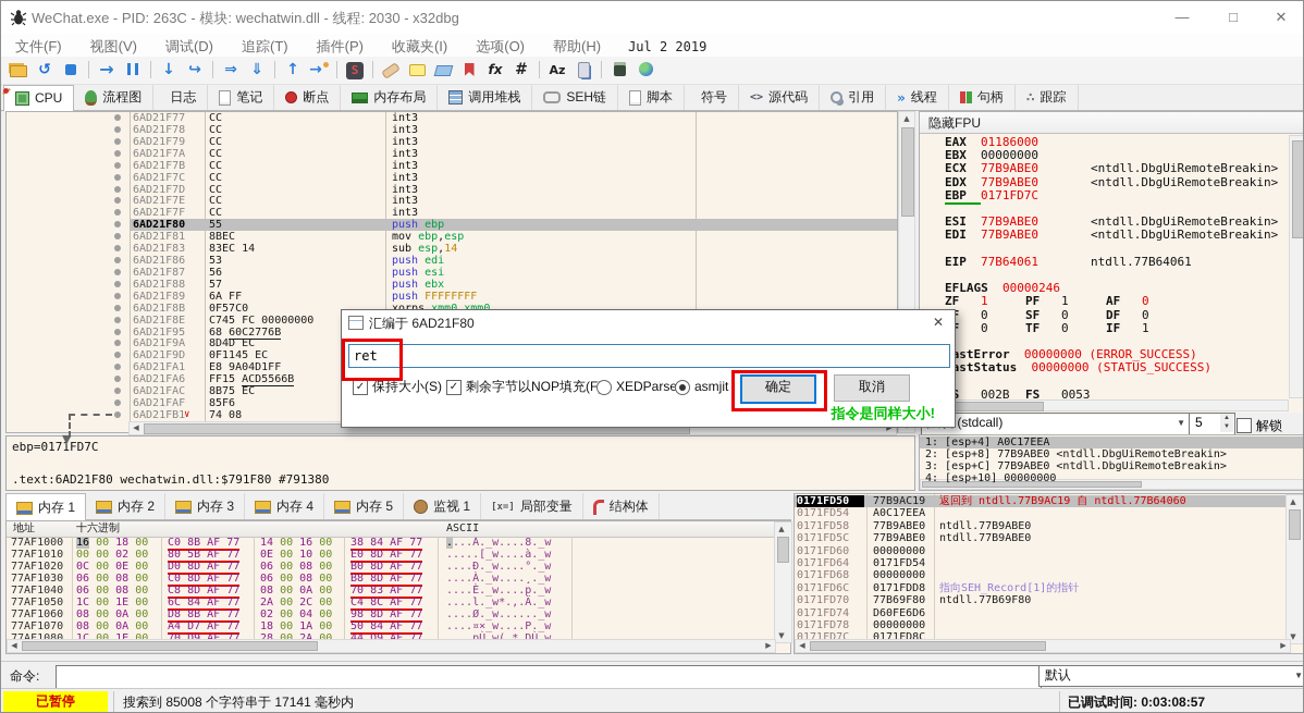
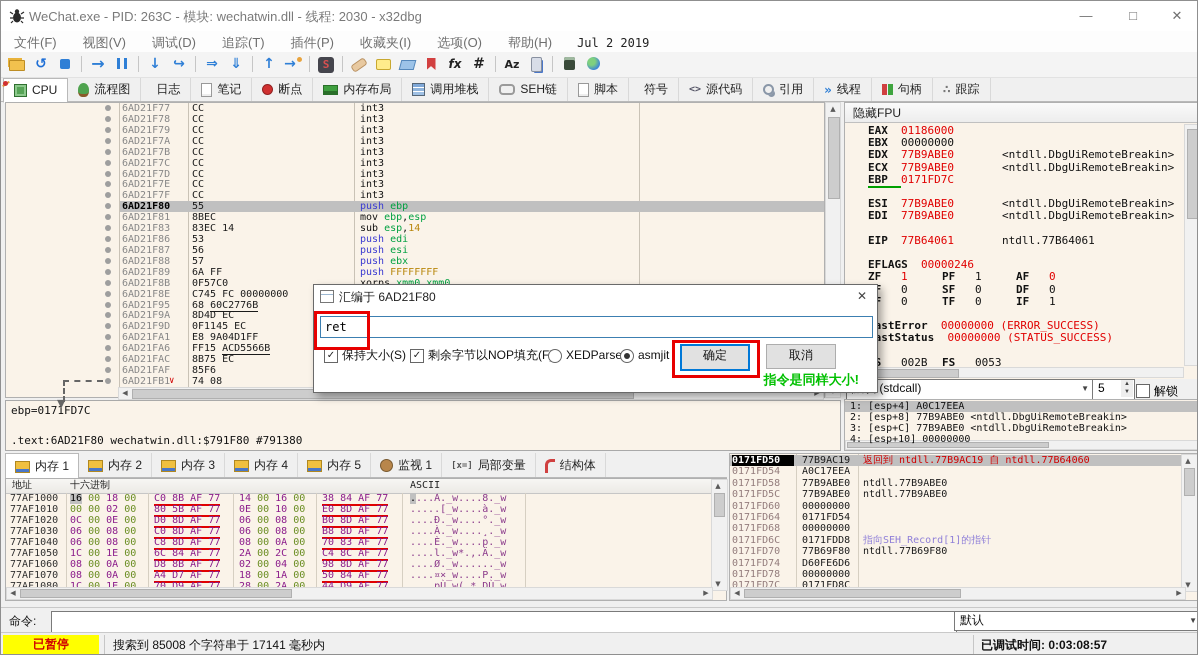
  WeChat.exe - PID: 263C - 模块: wechatwin.dll - 线程: 2030 - x32dbg
  —
  □
  ✕
  文件(F) 视图(V) 调试(D) 追踪(T) 插件(P) 收藏夹(I) 选项(O) 帮助(H) Jul 2 2019
  CPU 流程图 日志 笔记 断点 内存布局 调用堆栈 SEH链 脚本 符号 <> 源代码 引用 » 线程 句柄 ∴ 跟踪
  6AD21F77
  CC
  int3
  6AD21F78
  CC
  int3
  6AD21F79
  CC
  int3
  6AD21F7A
  CC
  int3
  6AD21F7B
  CC
  int3
  6AD21F7C
  CC
  int3
  6AD21F7D
  CC
  int3
  6AD21F7E
  CC
  int3
  6AD21F7F
  CC
  int3
  6AD21F80
  55
  push ebp
  6AD21F81
  8BEC
  mov ebp,esp
  6AD21F83
  83EC 14
  sub esp,14
  6AD21F86
  53
  push edi
  6AD21F87
  56
  push esi
  6AD21F88
  57
  push ebx
  6AD21F89
  6A FF
  push FFFFFFFF
  6AD21F8B
  0F57C0
  6AD21F8E
  C745 FC 00000000
  6AD21F95
  68 60C2776B
  6AD21F9A
  8D4D EC
  6AD21F9D
  0F1145 EC
  6AD21FA1
  E8 9A04D1FF
  6AD21FA6
  FF15 ACD5566B
  6AD21FAC
  8B75 EC
  6AD21FAF
  85F6
  6AD21FB1
  ∨
  74 08
  ◀
  ▶
  ▲
  ▼
  隐藏FPU
  EAX 01186000
  EBX 00000000
- ECX 77B9ABE0
+ EDX 77B9ABE0
  <ntdll.DbgUiRemoteBreakin>
- EDX 77B9ABE0
+ ECX 77B9ABE0
  <ntdll.DbgUiRemoteBreakin>
  EBP 0171FD7C
  ESI 77B9ABE0
  <ntdll.DbgUiRemoteBreakin>
  EDI 77B9ABE0
  <ntdll.DbgUiRemoteBreakin>
  EIP 77B64061
  ntdll.77B64061
  EFLAGS 00000246
  ZF 1 PF 1 AF 0
  0 SF 0 DF 0
  0 TF 0 IF 1
  stError 00000000 (ERROR_SUCCESS)
  stStatus 00000000 (STATUS_SUCCESS)
  002B FS 0053
  (stdcall)
  ▼
  5
  解锁
  1: [esp+4] A0C17EEA
  2: [esp+8] 77B9ABE0 <ntdll.DbgUiRemoteBreakin>
  3: [esp+C] 77B9ABE0 <ntdll.DbgUiRemoteBreakin>
  4: [esp+10] 00000000
  ebp=0171FD7C
  .text:6AD21F80 wechatwin.dll:$791F80 #791380
  内存 1 内存 2 内存 3 内存 4 内存 5 监视 1 [x=] 局部变量 结构体
  地址
  十六进制
  ASCII
  77AF1000
  16 00 18 00
  C0 8B AF 77
  14 00 16 00
  38 84 AF 77
  ....À._w....8._w
  77AF1010
  00 00 02 00
  80 5B AF 77
  0E 00 10 00
  E0 8D AF 77
  .....[_w....à._w
  77AF1020
  0C 00 0E 00
  D0 8D AF 77
  06 00 08 00
  B0 8D AF 77
  ....Ð._w....°._w
  77AF1030
  06 00 08 00
  C0 8D AF 77
  06 00 08 00
  B8 8D AF 77
  ....À._w....¸._w
  77AF1040
  06 00 08 00
  C8 8D AF 77
  08 00 0A 00
  70 83 AF 77
  ....È._w....p._w
  77AF1050
  1C 00 1E 00
  6C 84 AF 77
  2A 00 2C 00
  C4 8C AF 77
  ....l._w*.,.Ä._w
  77AF1060
  08 00 0A 00
  D8 8B AF 77
  02 00 04 00
  98 8D AF 77
  ....Ø._w......_w
  77AF1070
  08 00 0A 00
  A4 D7 AF 77
  18 00 1A 00
  50 84 AF 77
  ....¤×_w....P._w
  ▲
  ▼
  ◀
  ▶
  0171FD50
  77B9AC19
  返回到 ntdll.77B9AC19 自 ntdll.77B64060
  0171FD54
  A0C17EEA
  0171FD58
  77B9ABE0
  ntdll.77B9ABE0
  0171FD5C
  77B9ABE0
  ntdll.77B9ABE0
  0171FD60
  00000000
  0171FD64
  0171FD54
  0171FD68
  00000000
  0171FD6C
  0171FDD8
  指向SEH_Record[1]的指针
  0171FD70
  77B69F80
  ntdll.77B69F80
  0171FD74
  D60FE6D6
  0171FD78
  00000000
  0171FD7C
  0171FD8C
  ▲
  ▼
  ◀
  ▶
  命令:
  默认
  ▼
  已暂停
  搜索到 85008 个字符串于 17141 毫秒内
  已调试时间: 0:03:08:57
  汇编于 6AD21F80
  ✕
  ret
  ✓ 保持大小(S)
  ✓ 剩余字节以NOP填充(F
  XEDParse
  asmjit
  确定
  取消
  指令是同样大小!
